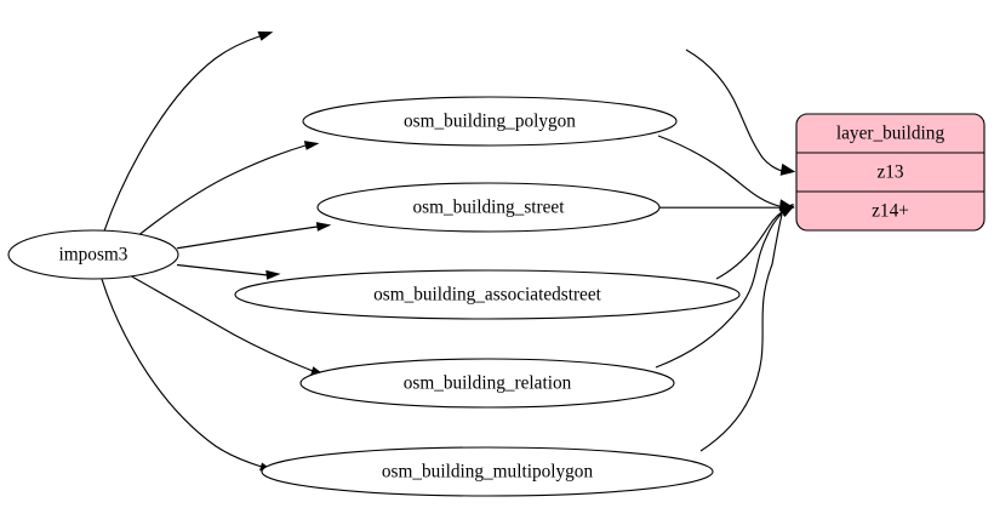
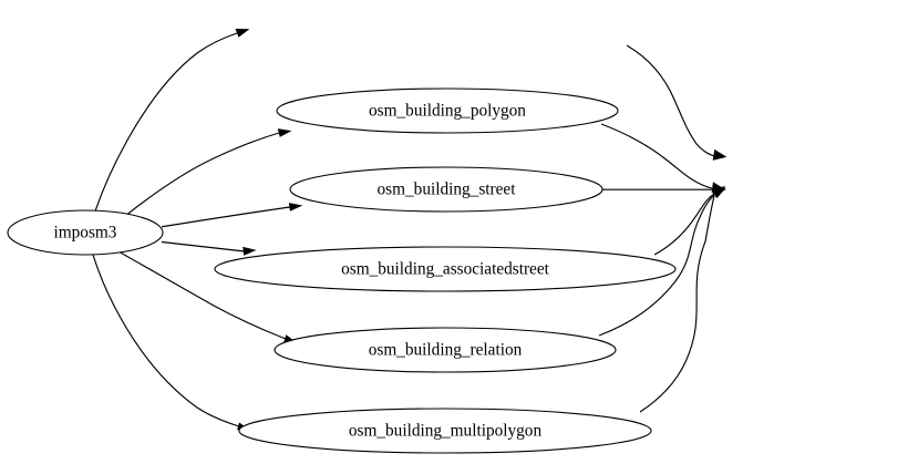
  imposm3
  osm_building_polygon
  osm_building_street
  osm_building_associatedstreet
  osm_building_relation
  osm_building_multipolygon
- layer_building
- z13
- z14+
